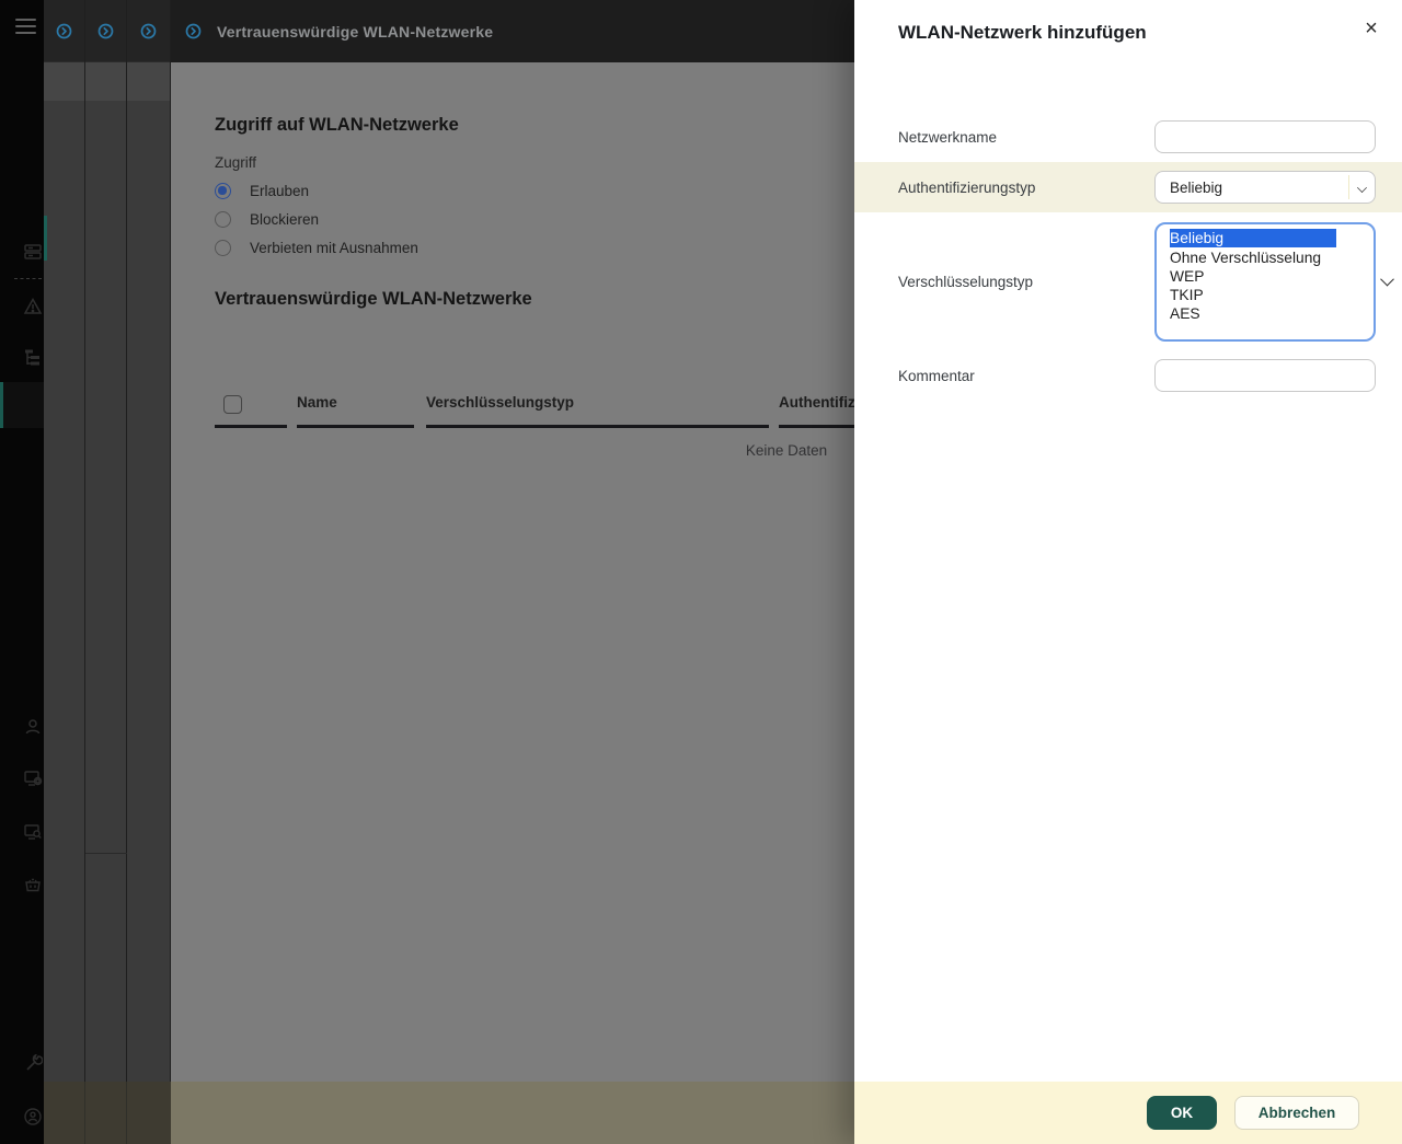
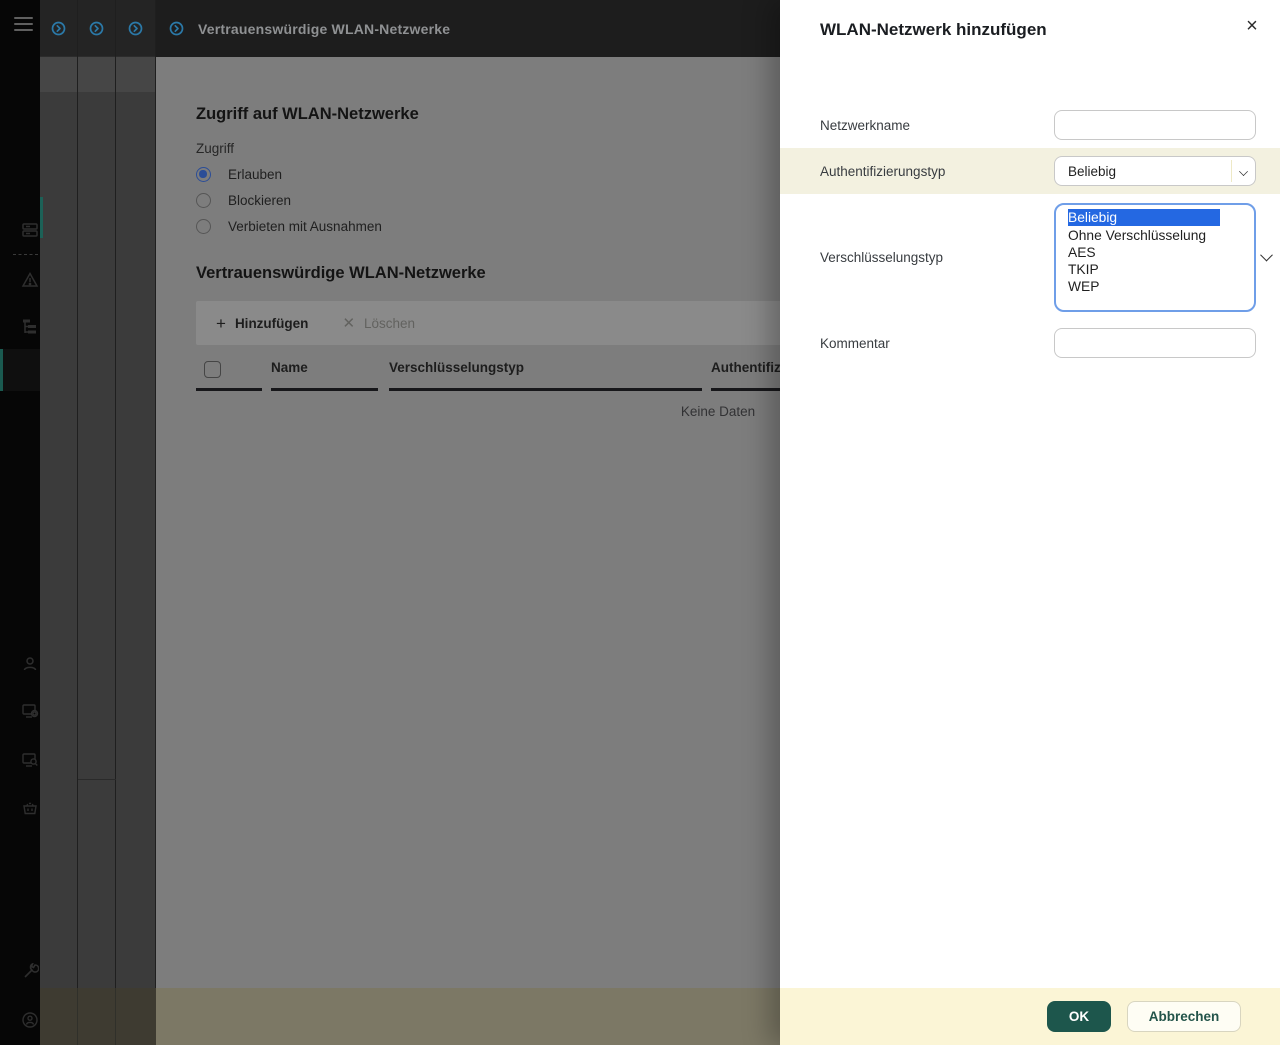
  Vertrauenswürdige WLAN-Netzwerke
  Zugriff auf WLAN-Netzwerke
  Zugriff
  Erlauben
  Blockieren
  Verbieten mit Ausnahmen
  Vertrauenswürdige WLAN-Netzwerke
+ +
+ Hinzufügen
+ ✕
+ Löschen
  Name
  Verschlüsselungstyp
  Keine Daten
  WLAN-Netzwerk hinzufügen
  ×
  Netzwerkname
  Authentifizierungstyp
  Beliebig
  Verschlüsselungstyp
  Beliebig
  Ohne Verschlüsselung
- WEP
+ AES
  TKIP
- AES
+ WEP
  Kommentar
  OK
  Abbrechen
